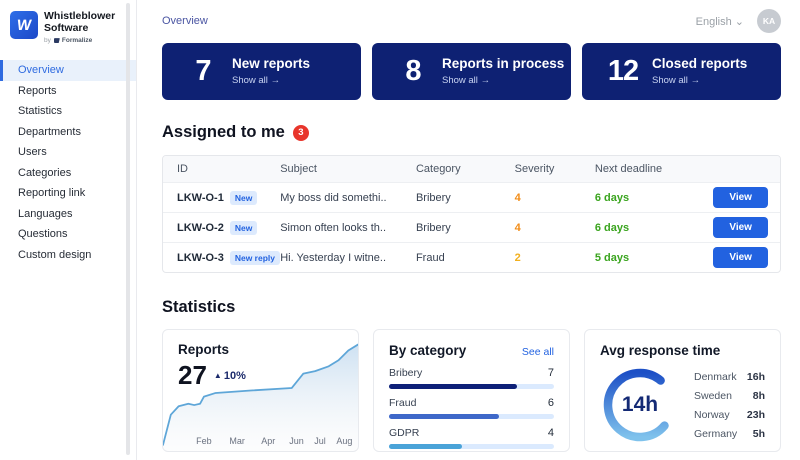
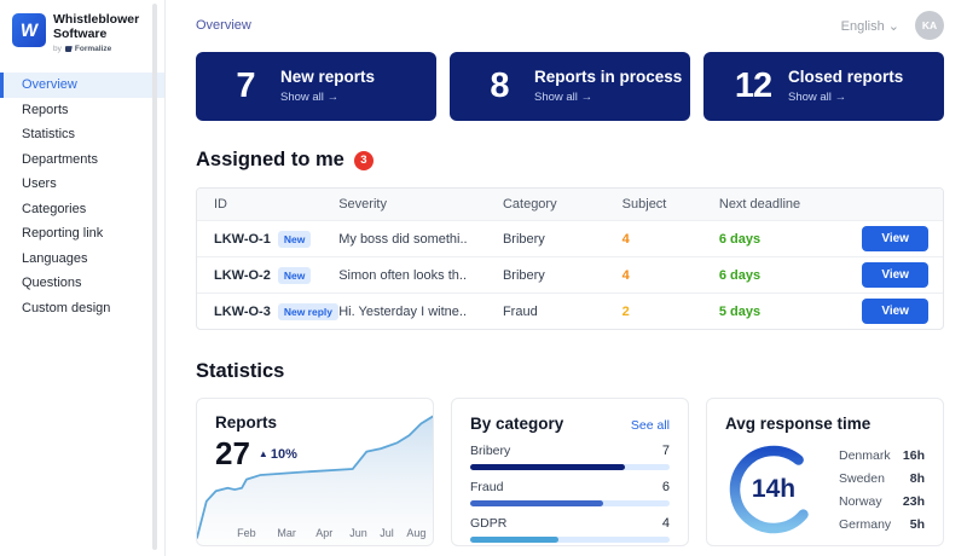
  Whistleblower
  Software
  Overview
  Reports
  Statistics
  Departments
  Users
  Categories
  Reporting link
  Languages
  Questions
  Custom design
  Overview
  English ⌄
  KA
  7
  New reports
  Show all →
  8
  Reports in process
  Show all →
  12
  Closed reports
  Show all →
  Assigned to me
  3
  ID
- Subject
+ Severity
  Category
- Severity
+ Subject
  Next deadline
  LKW-O-1
  New
  My boss did somethi..
  Bribery
  4
  6 days
  View
  LKW-O-2
  New
  Simon often looks th..
  Bribery
  4
  6 days
  View
  LKW-O-3
  New reply
  Hi. Yesterday I witne..
  Fraud
  2
  5 days
  View
  Statistics
  Reports
  27
  ▲
  10%
  Feb
  Mar
  Apr
  Jun
  Jul
  Aug
  By category
  See all
  Bribery
  7
  Fraud
  6
  GDPR
  4
  Avg response time
  14h
  Denmark
  16h
  Sweden
  8h
  Norway
  23h
  Germany
  5h
